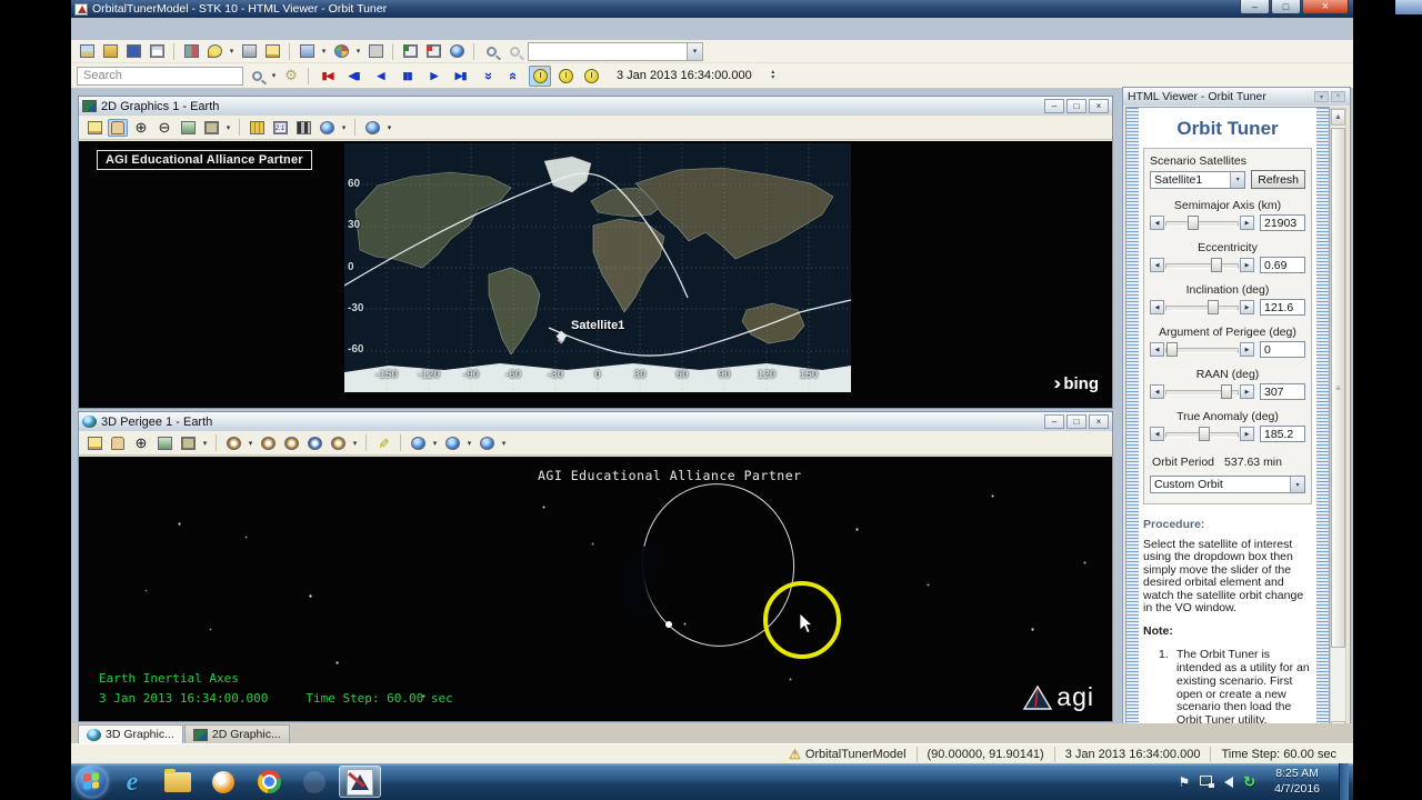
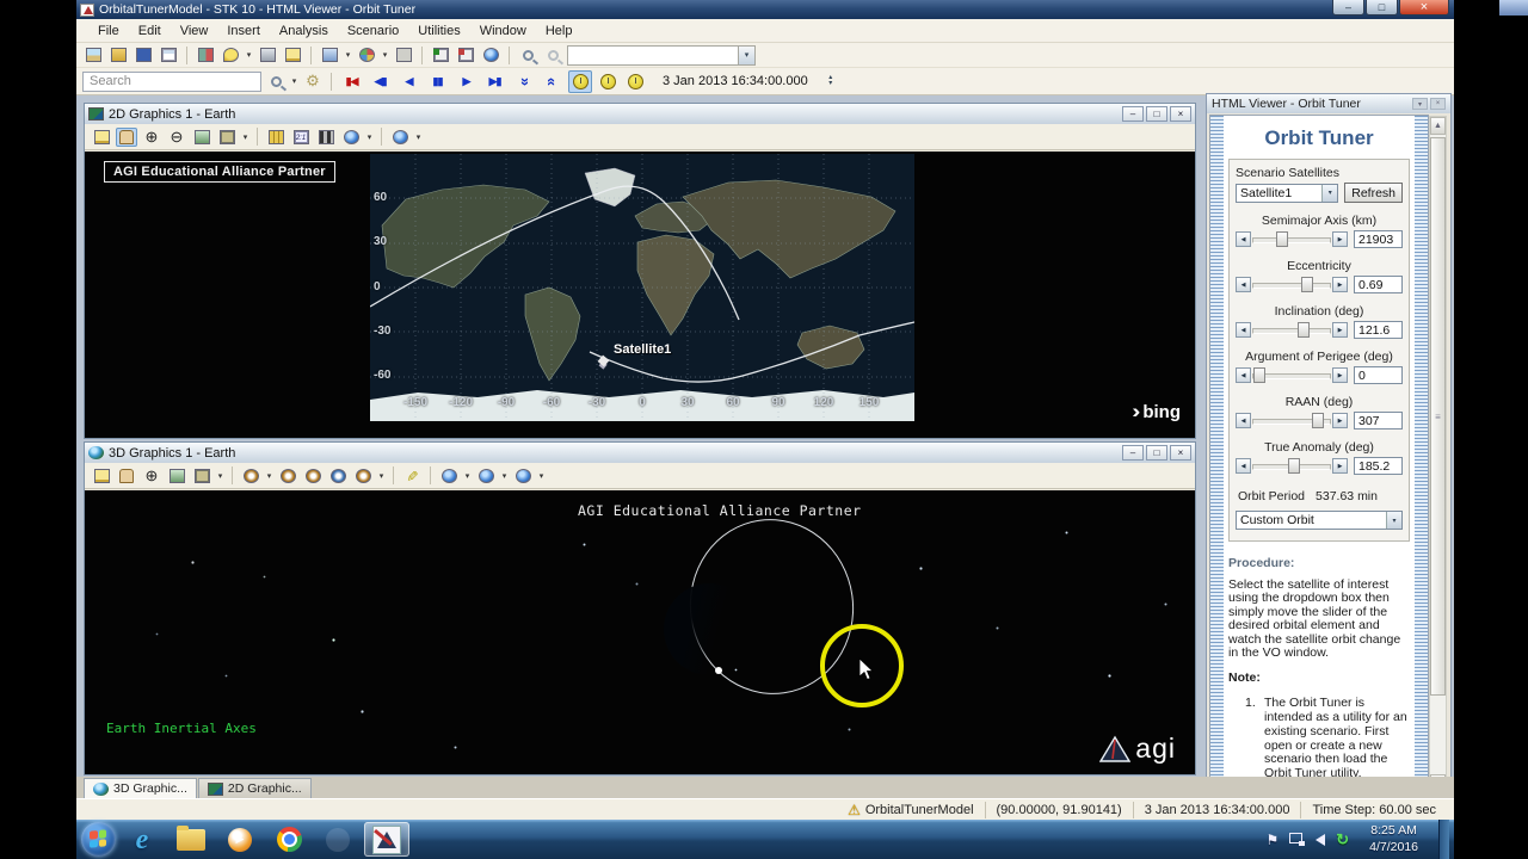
  OrbitalTunerModel - STK 10 - HTML Viewer - Orbit Tuner
  –
  □
  ×
+ File
+ Edit
+ View
+ Insert
+ Analysis
+ Scenario
+ Utilities
+ Window
+ Help
  Search
  ⚙
  ▮◀
  ◀▮
  ◀
  ▮▮
  ▶
  ▶▮
  3 Jan 2013 16:34:00.000
  2D Graphics 1 - Earth
  –
  □
  ×
  ⊕
  ⊖
  AGI Educational Alliance Partner
  60
  30
  0
  -30
  -60
  -150
  -120
  -90
  -60
  -30
  0
  30
  60
  90
  120
  150
  Satellite1
  ›
  bing
- 3D Perigee 1 - Earth
+ 3D Graphics 1 - Earth
  –
  □
  ×
  ⊕
  AGI Educational Alliance Partner
  Earth Inertial Axes
- 3 Jan 2013 16:34:00.000 Time Step: 60.00 sec
  agi
  HTML Viewer - Orbit Tuner
  Orbit Tuner
  Scenario Satellites
  Satellite1
  Refresh
  Semimajor Axis (km)
  21903
  Eccentricity
  0.69
  Inclination (deg)
  121.6
  Argument of Perigee (deg)
  0
  RAAN (deg)
  307
  True Anomaly (deg)
  185.2
  Orbit Period
  537.63 min
  Custom Orbit
  Procedure:
  Select the satellite of interest using the dropdown box then simply move the slider of the desired orbital element and watch the satellite orbit change in the VO window.
  Note:
  1.
  The Orbit Tuner is intended as a utility for an existing scenario. First open or create a new scenario then load the Orbit Tuner utility.
  ≡
  3D Graphic...
  2D Graphic...
  ⚠
  OrbitalTunerModel
  (90.00000, 91.90141)
  3 Jan 2013 16:34:00.000
  Time Step: 60.00 sec
  e
  ▶
  ⚑
  ↻
  8:25 AM
  4/7/2016
